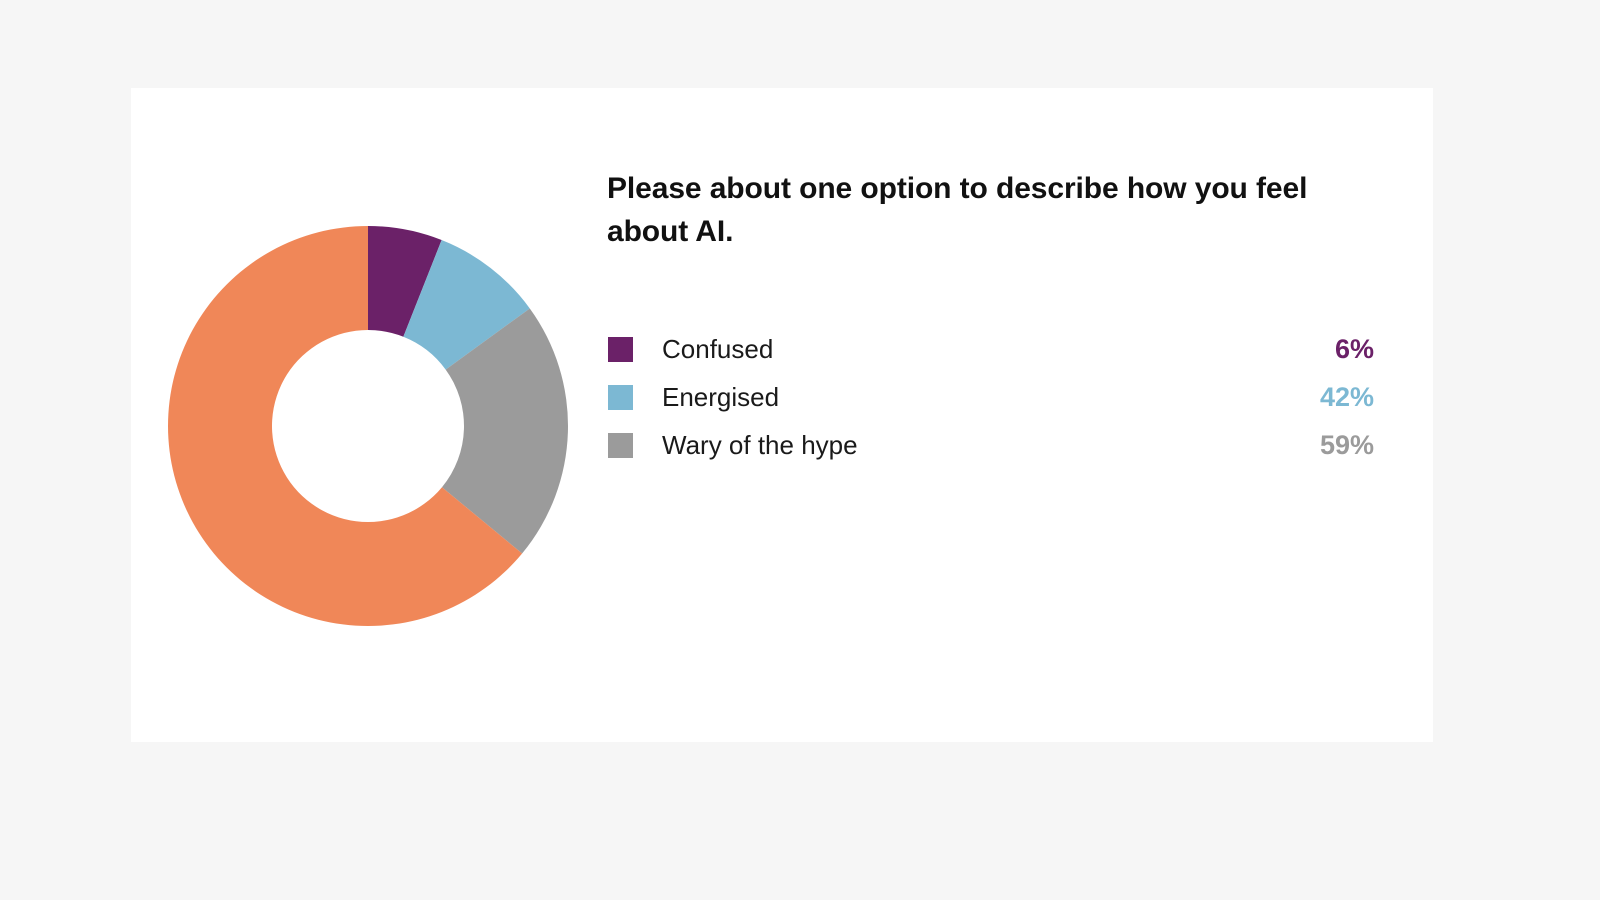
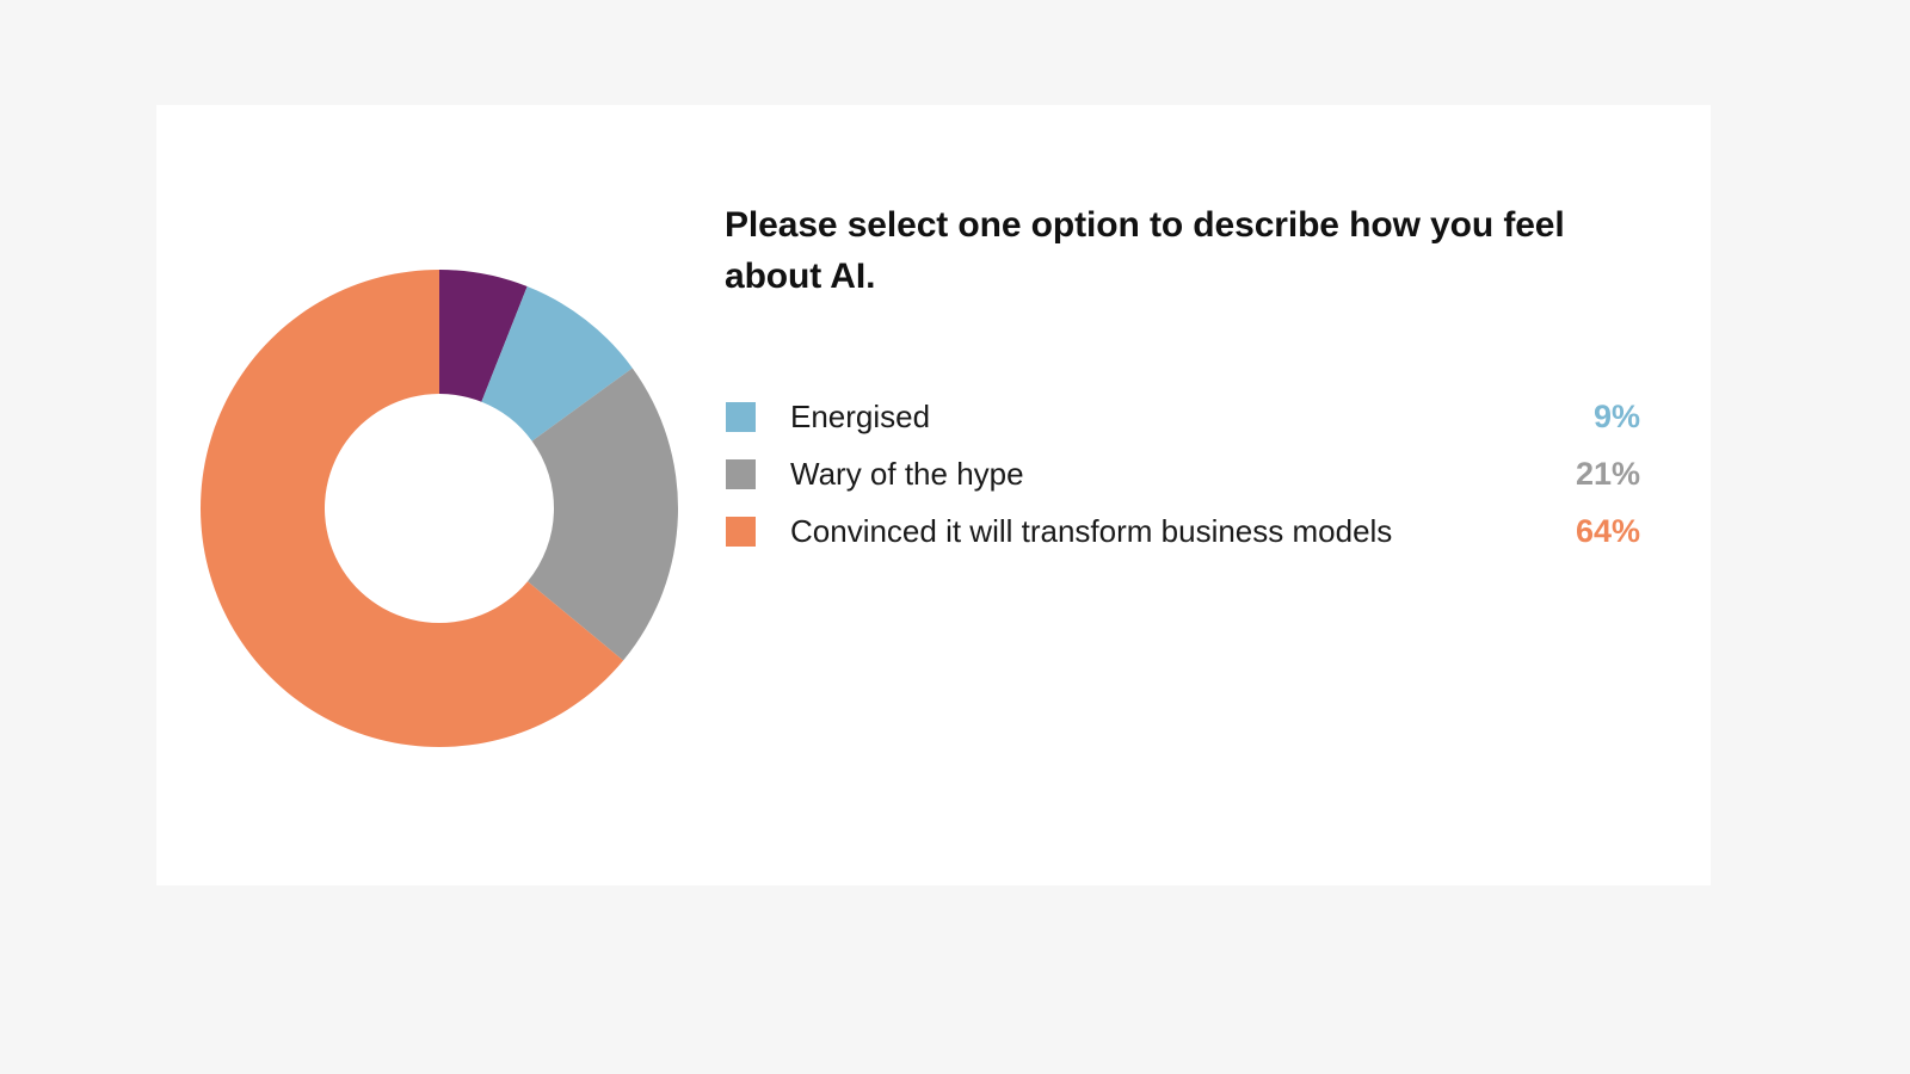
- Please about one option to describe how you feel about AI.
+ Please select one option to describe how you feel about AI.
- Confused
- 6%
  Energised
- 42%
+ 9%
  Wary of the hype
- 59%
+ 21%
+ Convinced it will transform business models
+ 64%
